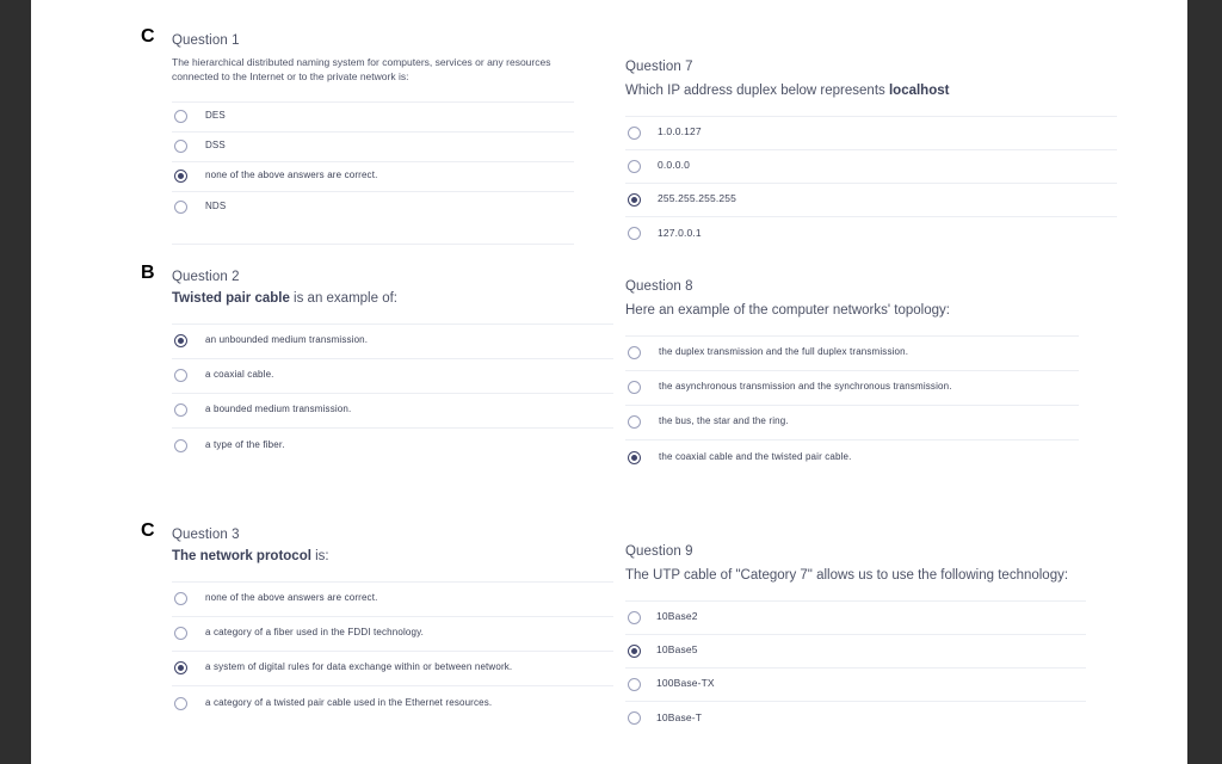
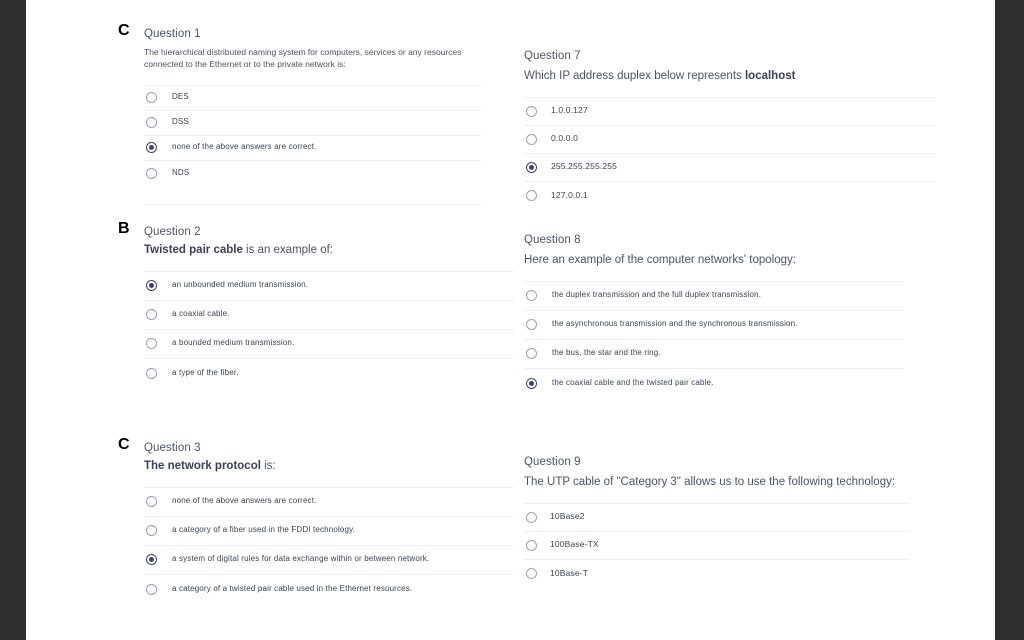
  C
  Question 1
- The hierarchical distributed naming system for computers, services or any resources connected to the Internet or to the private network is:
+ The hierarchical distributed naming system for computers, services or any resources connected to the Ethernet or to the private network is:
  DES
  DSS
  none of the above answers are correct.
  NDS
  B
  Question 2
  Twisted pair cable is an example of:
  an unbounded medium transmission.
  a coaxial cable.
  a bounded medium transmission.
  a type of the fiber.
  C
  Question 3
  The network protocol is:
  none of the above answers are correct.
  a category of a fiber used in the FDDI technology.
  a system of digital rules for data exchange within or between network.
  a category of a twisted pair cable used in the Ethernet resources.
  Question 7
  Which IP address duplex below represents localhost
  1.0.0.127
  0.0.0.0
  255.255.255.255
  127.0.0.1
  Question 8
  Here an example of the computer networks' topology:
  the duplex transmission and the full duplex transmission.
  the asynchronous transmission and the synchronous transmission.
  the bus, the star and the ring.
  the coaxial cable and the twisted pair cable.
  Question 9
- The UTP cable of "Category 7" allows us to use the following technology:
+ The UTP cable of "Category 3" allows us to use the following technology:
  10Base2
- 10Base5
  100Base-TX
  10Base-T
